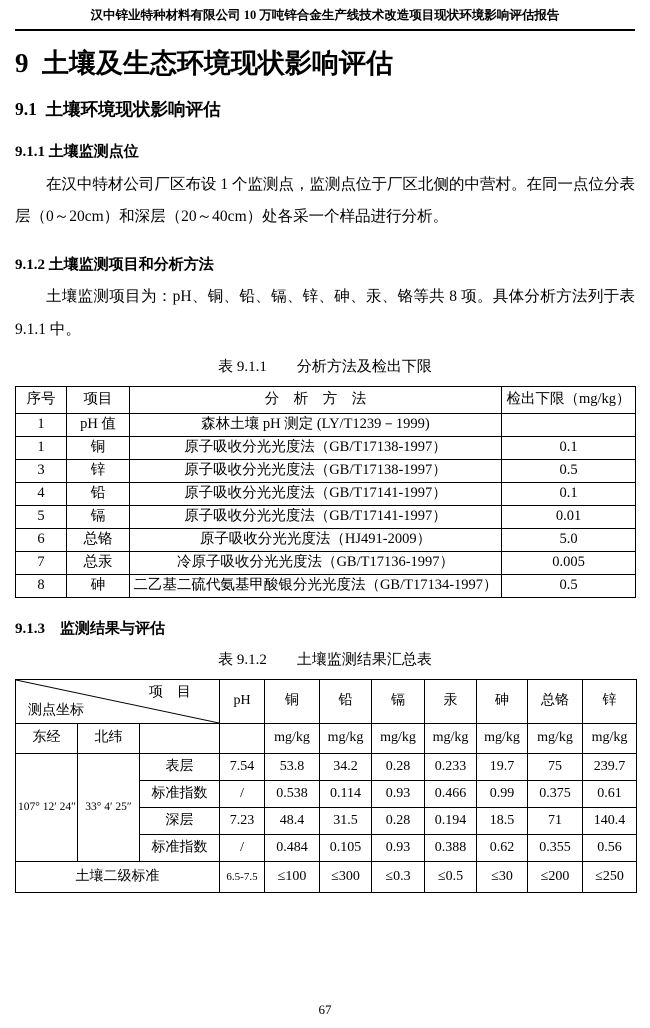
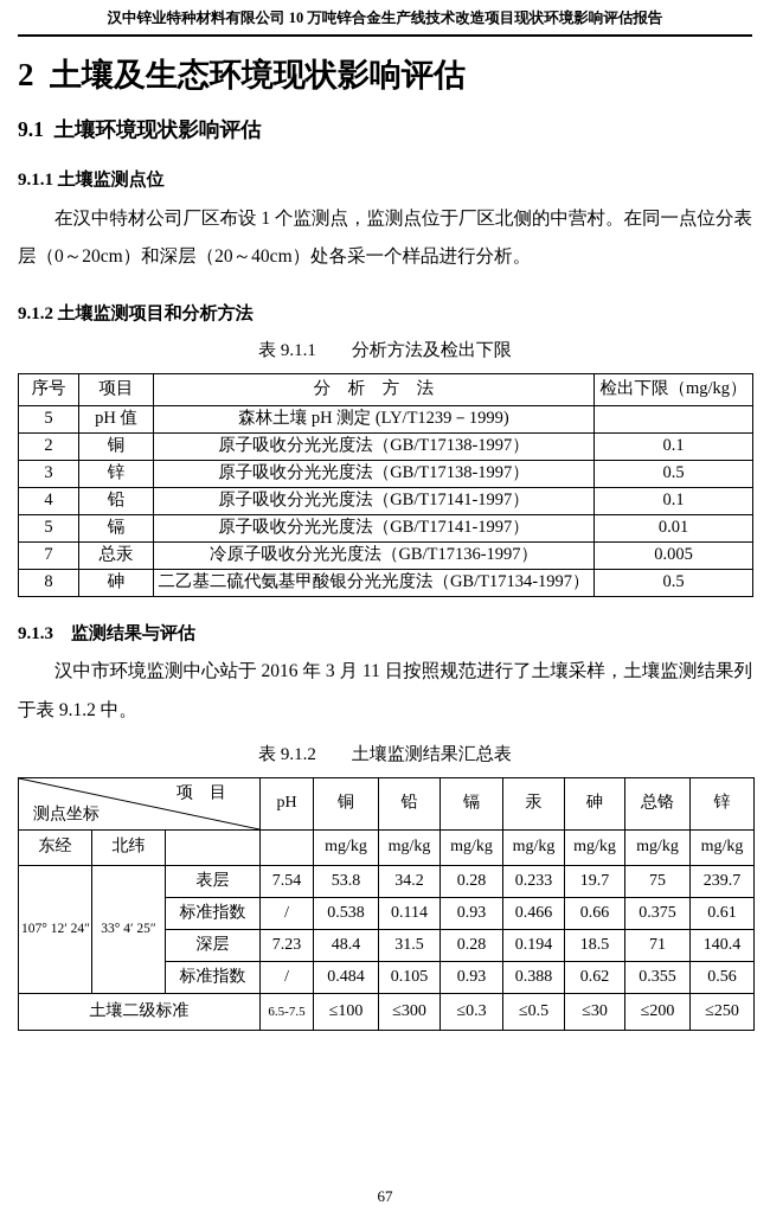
  汉中锌业特种材料有限公司 10 万吨锌合金生产线技术改造项目现状环境影响评估报告
- 9 土壤及生态环境现状影响评估
+ 2 土壤及生态环境现状影响评估
  9.1 土壤环境现状影响评估
  9.1.1 土壤监测点位
  在汉中特材公司厂区布设 1 个监测点，监测点位于厂区北侧的中营村。在同一点位分表层（0～20cm）和深层（20～40cm）处各采一个样品进行分析。
  9.1.2 土壤监测项目和分析方法
- 土壤监测项目为：pH、铜、铅、镉、锌、砷、汞、铬等共 8 项。具体分析方法列于表 9.1.1 中。
  表 9.1.1 分析方法及检出下限
  序号	项目	分 析 方 法	检出下限（mg/kg）
- 1	pH 值	森林土壤 pH 测定 (LY/T1239－1999)
+ 5	pH 值	森林土壤 pH 测定 (LY/T1239－1999)
- 1	铜	原子吸收分光光度法（GB/T17138-1997）	0.1
+ 2	铜	原子吸收分光光度法（GB/T17138-1997）	0.1
  3	锌	原子吸收分光光度法（GB/T17138-1997）	0.5
  4	铅	原子吸收分光光度法（GB/T17141-1997）	0.1
  5	镉	原子吸收分光光度法（GB/T17141-1997）	0.01
- 6	总铬	原子吸收分光光度法（HJ491-2009）	5.0
  7	总汞	冷原子吸收分光光度法（GB/T17136-1997）	0.005
  8	砷	二乙基二硫代氨基甲酸银分光光度法（GB/T17134-1997）	0.5
  9.1.3 监测结果与评估
+ 汉中市环境监测中心站于 2016 年 3 月 11 日按照规范进行了土壤采样，土壤监测结果列于表 9.1.2 中。
  表 9.1.2 土壤监测结果汇总表
  项 目 测点坐标	pH	铜	铅	镉	汞	砷	总铬	锌
  东经	北纬			mg/kg	mg/kg	mg/kg	mg/kg	mg/kg	mg/kg	mg/kg
  107° 12′ 24″	33° 4′ 25″	表层	7.54	53.8	34.2	0.28	0.233	19.7	75	239.7
- 标准指数	/	0.538	0.114	0.93	0.466	0.99	0.375	0.61
+ 标准指数	/	0.538	0.114	0.93	0.466	0.66	0.375	0.61
  深层	7.23	48.4	31.5	0.28	0.194	18.5	71	140.4
  标准指数	/	0.484	0.105	0.93	0.388	0.62	0.355	0.56
  土壤二级标准	6.5-7.5	≤100	≤300	≤0.3	≤0.5	≤30	≤200	≤250
  67
